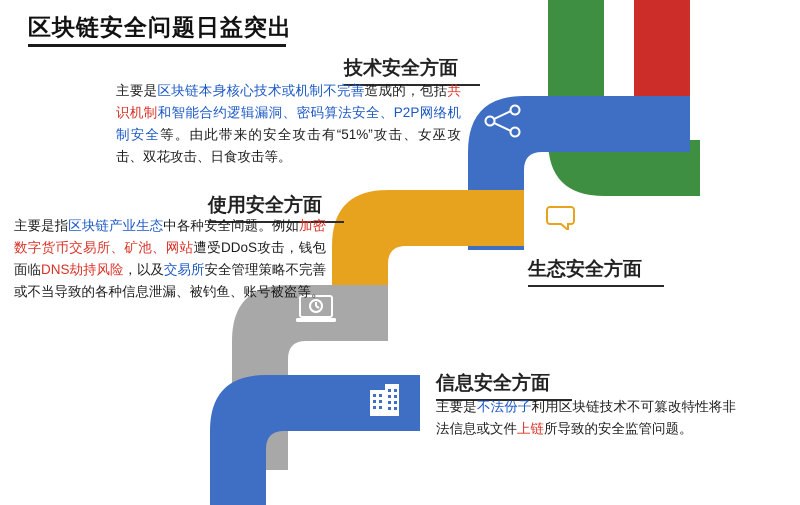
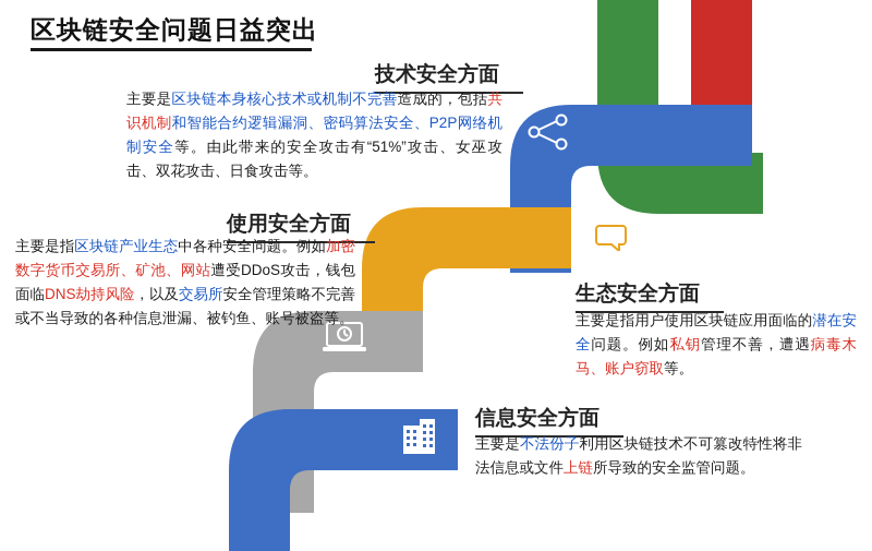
  区块链安全问题日益突出
  技术安全方面
  主要是区块链本身核心技术或机制不完善造成的，包括共识机制和智能合约逻辑漏洞、密码算法安全、P2P网络机制安全等。由此带来的安全攻击有“51%”攻击、女巫攻击、双花攻击、日食攻击等。
  使用安全方面
  主要是指区块链产业生态中各种安全问题。例如加密数字货币交易所、矿池、网站遭受DDoS攻击，钱包面临DNS劫持风险，以及交易所安全管理策略不完善或不当导致的各种信息泄漏、被钓鱼、账号被盗等。
  生态安全方面
+ 主要是指用户使用区块链应用面临的潜在安全问题。例如私钥管理不善，遭遇病毒木马、账户窃取等。
  信息安全方面
  主要是不法份子利用区块链技术不可篡改特性将非法信息或文件上链所导致的安全监管问题。
